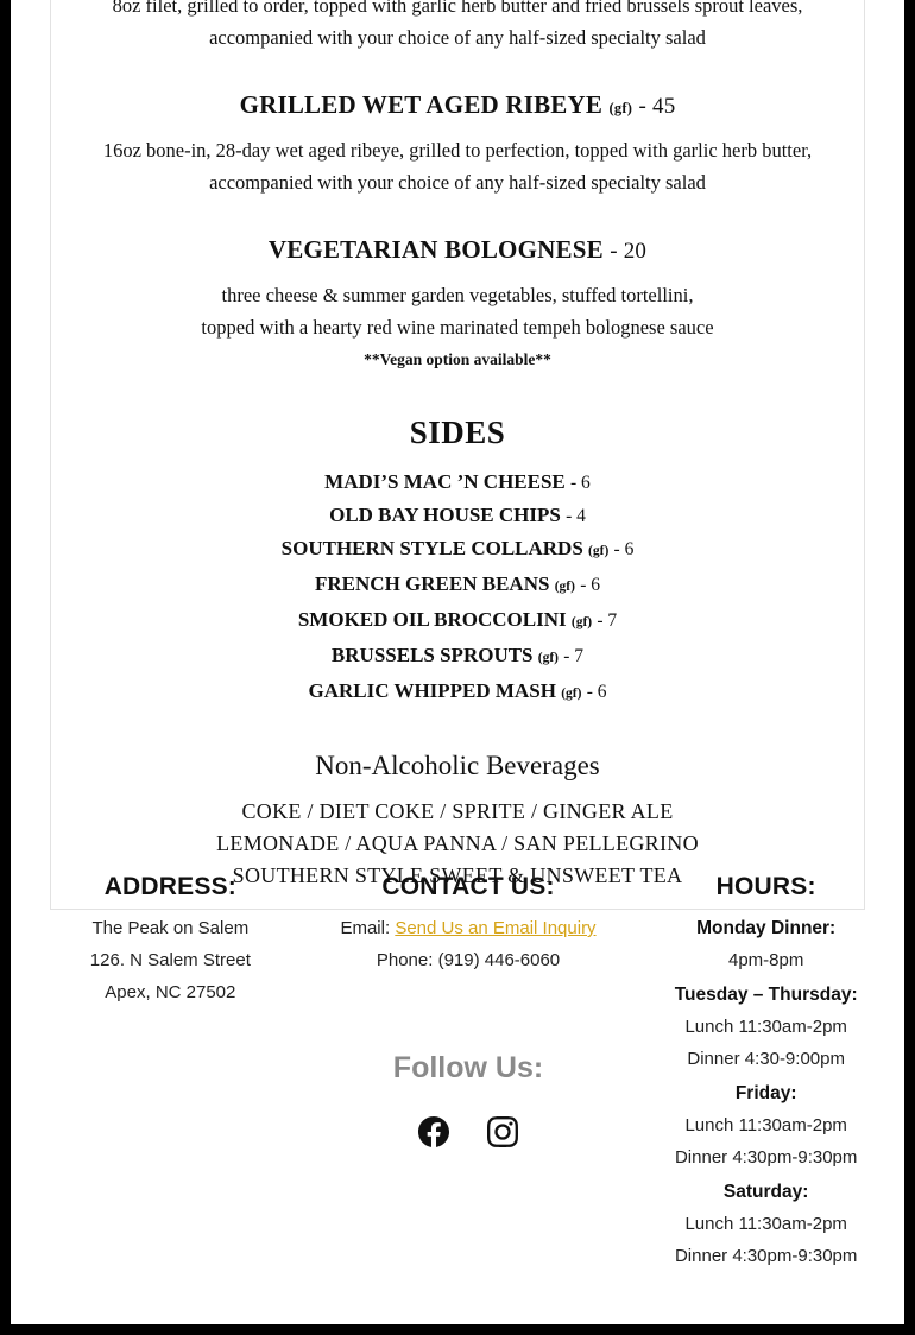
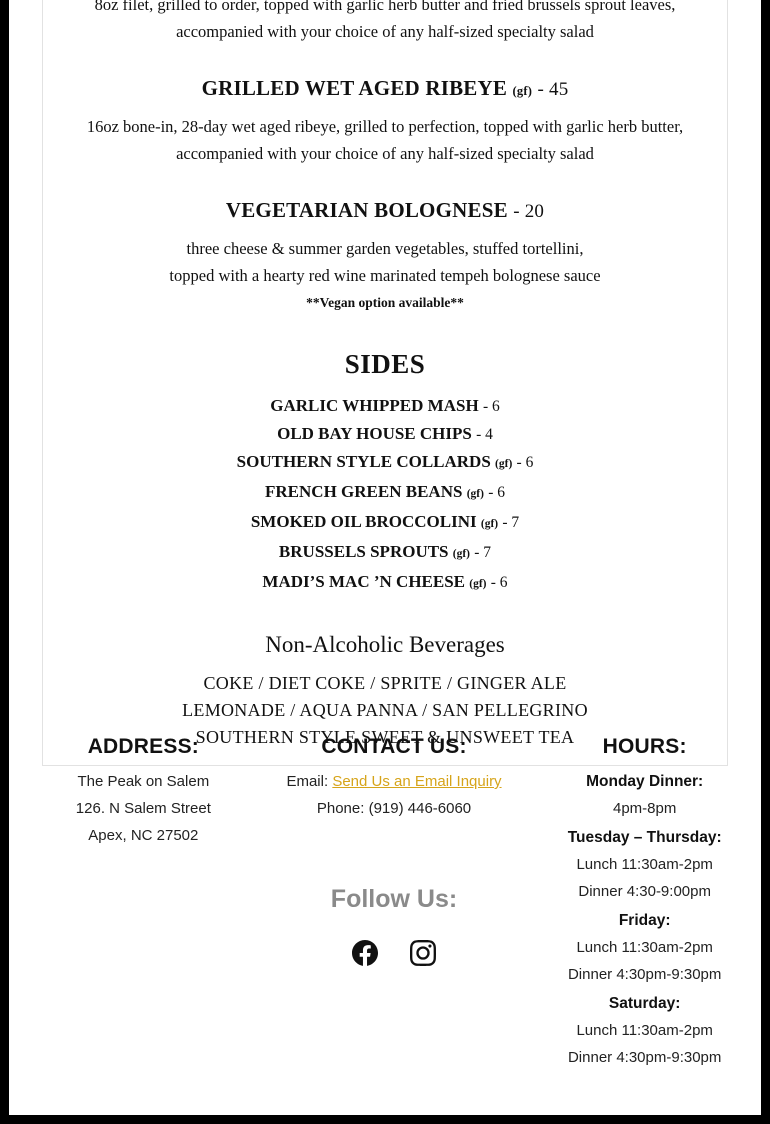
  8oz filet, grilled to order, topped with garlic herb butter and fried brussels sprout leaves,
  accompanied with your choice of any half-sized specialty salad
  GRILLED WET AGED RIBEYE (gf) - 45
  16oz bone-in, 28-day wet aged ribeye, grilled to perfection, topped with garlic herb butter,
  accompanied with your choice of any half-sized specialty salad
  VEGETARIAN BOLOGNESE - 20
  three cheese & summer garden vegetables, stuffed tortellini,
  topped with a hearty red wine marinated tempeh bolognese sauce
  **Vegan option available**
  SIDES
- MADI’S MAC ’N CHEESE - 6
+ GARLIC WHIPPED MASH - 6
  OLD BAY HOUSE CHIPS - 4
  SOUTHERN STYLE COLLARDS (gf) - 6
  FRENCH GREEN BEANS (gf) - 6
  SMOKED OIL BROCCOLINI (gf) - 7
  BRUSSELS SPROUTS (gf) - 7
- GARLIC WHIPPED MASH (gf) - 6
+ MADI’S MAC ’N CHEESE (gf) - 6
  Non-Alcoholic Beverages
  COKE / DIET COKE / SPRITE / GINGER ALE
  LEMONADE / AQUA PANNA / SAN PELLEGRINO
  SOUTHERN STYLE SWEET & UNSWEET TEA
  ADDRESS:
  The Peak on Salem
  126. N Salem Street
  Apex, NC 27502
  CONTACT US:
  Email: Send Us an Email Inquiry
  Phone: (919) 446-6060
  HOURS:
  Monday Dinner:
  4pm-8pm
  Tuesday – Thursday:
  Lunch 11:30am-2pm
  Dinner 4:30-9:00pm
  Friday:
  Lunch 11:30am-2pm
  Dinner 4:30pm-9:30pm
  Saturday:
  Lunch 11:30am-2pm
  Dinner 4:30pm-9:30pm
  Follow Us:
